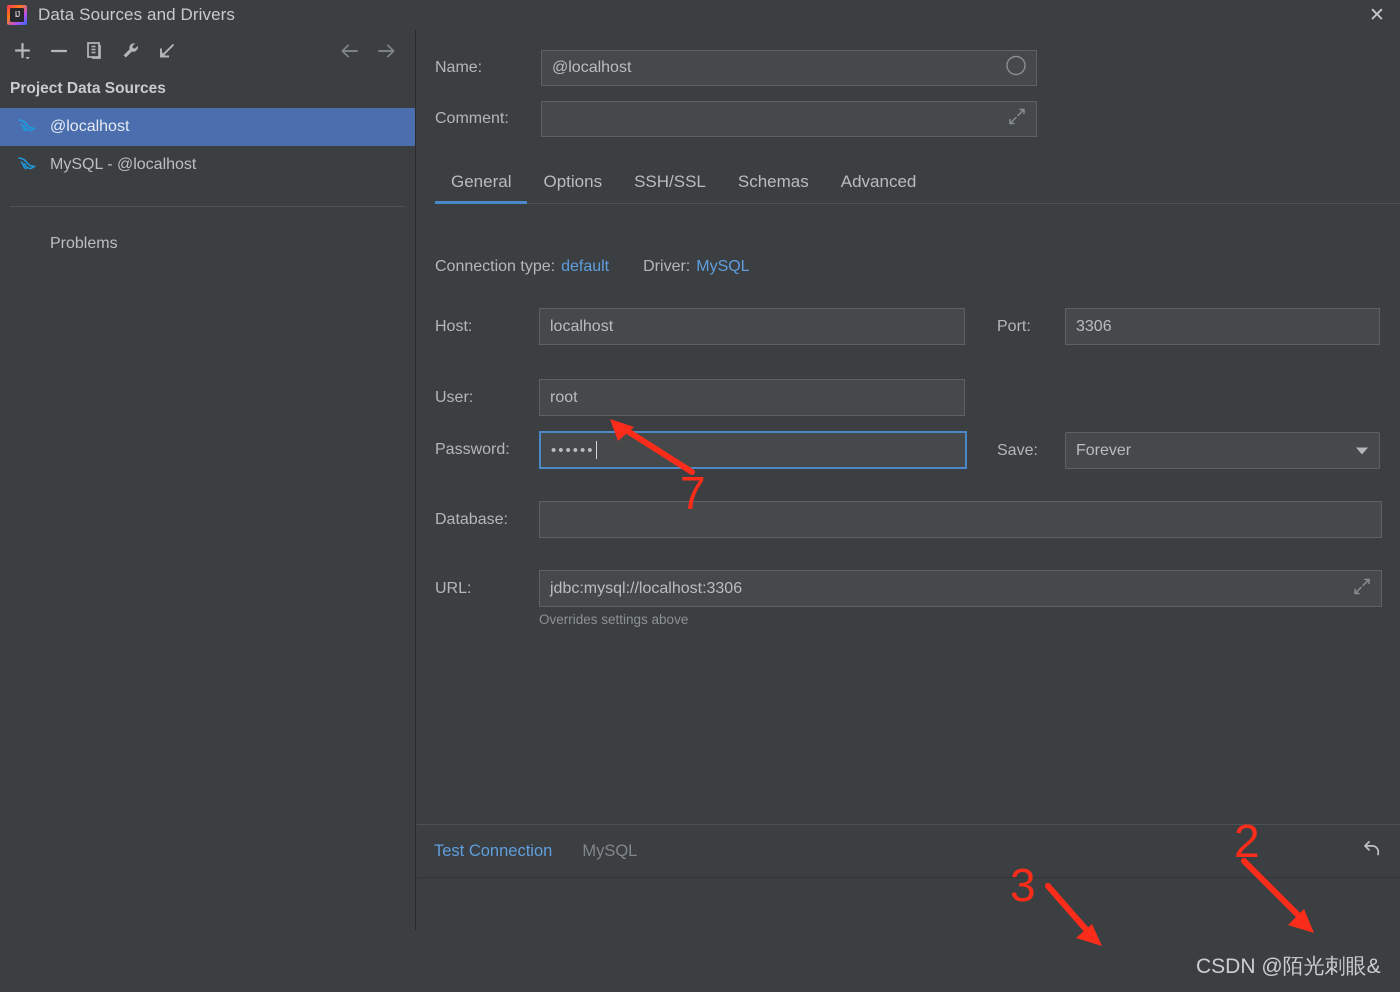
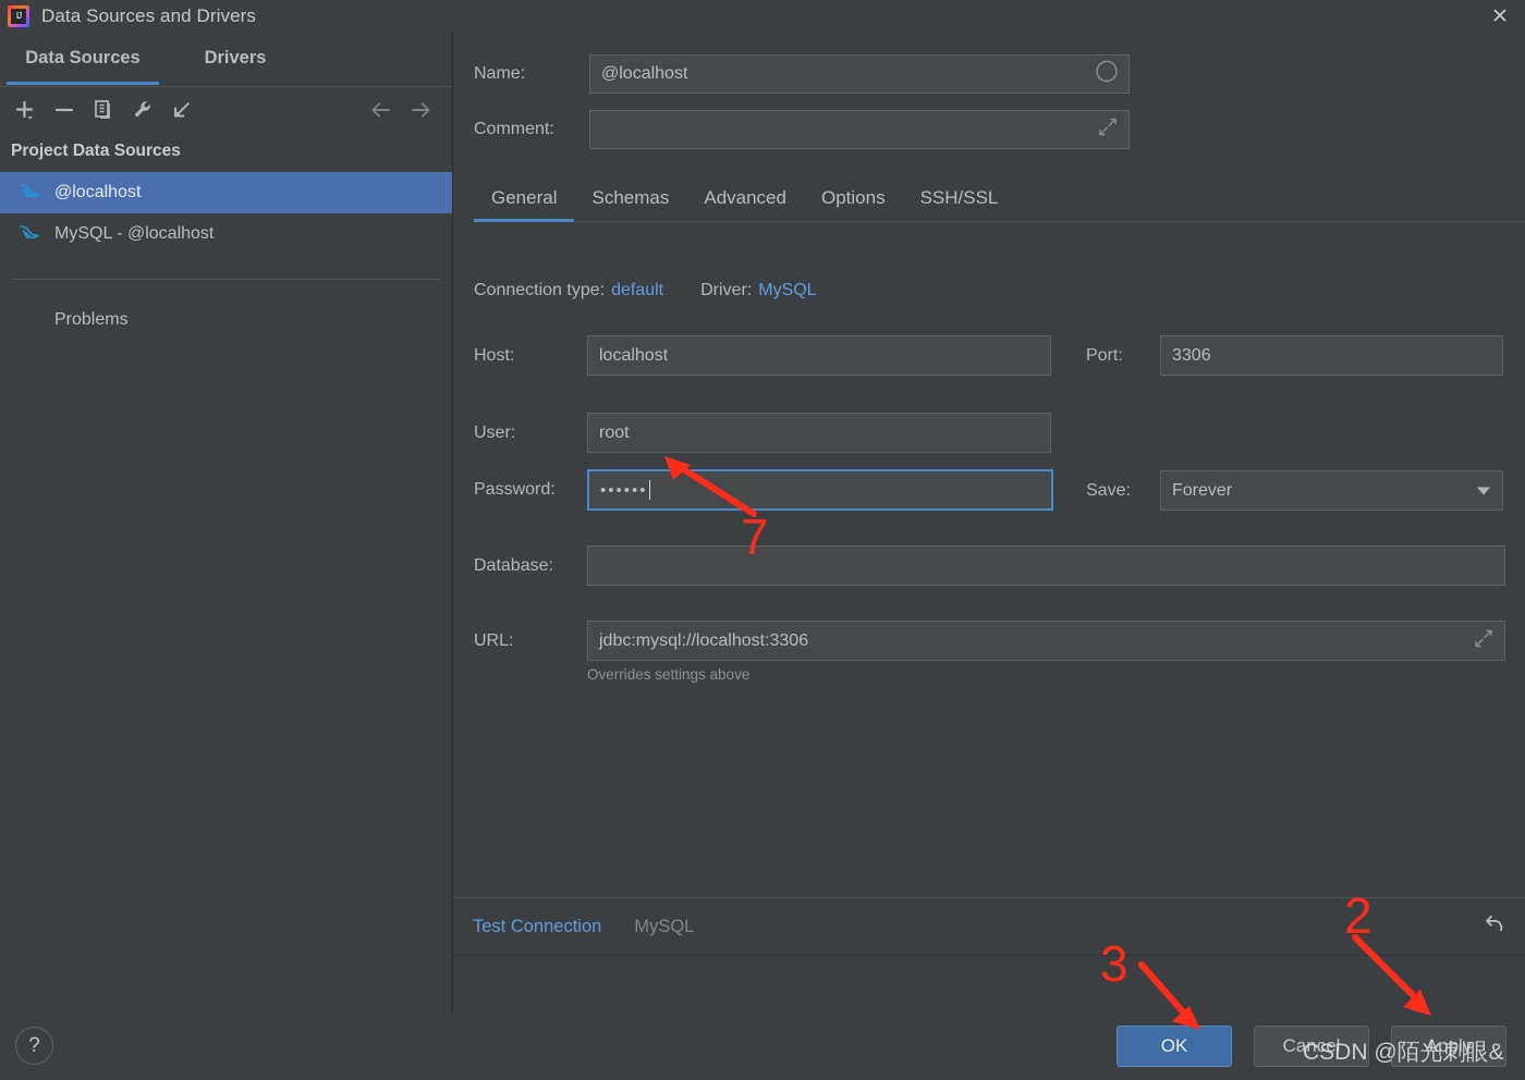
  IJ
  Data Sources and Drivers
  ✕
+ Data Sources
+ Drivers
  Project Data Sources
  @localhost
  MySQL - @localhost
  Problems
  Name:
  @localhost
  Comment:
  General
- Options
+ Schemas
- SSH/SSL
+ Advanced
- Schemas
+ Options
- Advanced
+ SSH/SSL
  Connection type:
  default
  Driver:
  MySQL
  Host:
  localhost
  Port:
  3306
  User:
  root
  Password:
  ••••••
  Save:
  Forever
  Database:
  URL:
  jdbc:mysql://localhost:3306
  Overrides settings above
  Test Connection
  MySQL
+ ?
+ OK
+ Cancel
+ Apply
  7
  2
  3
  CSDN @陌光刺眼&
